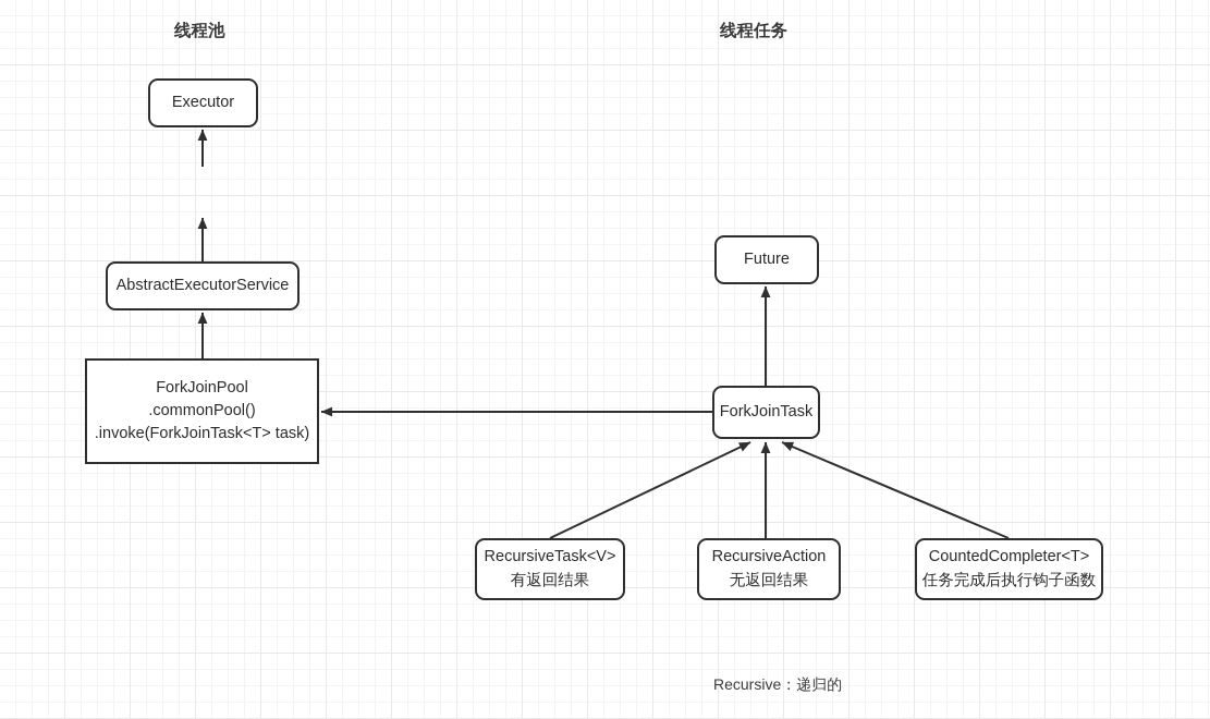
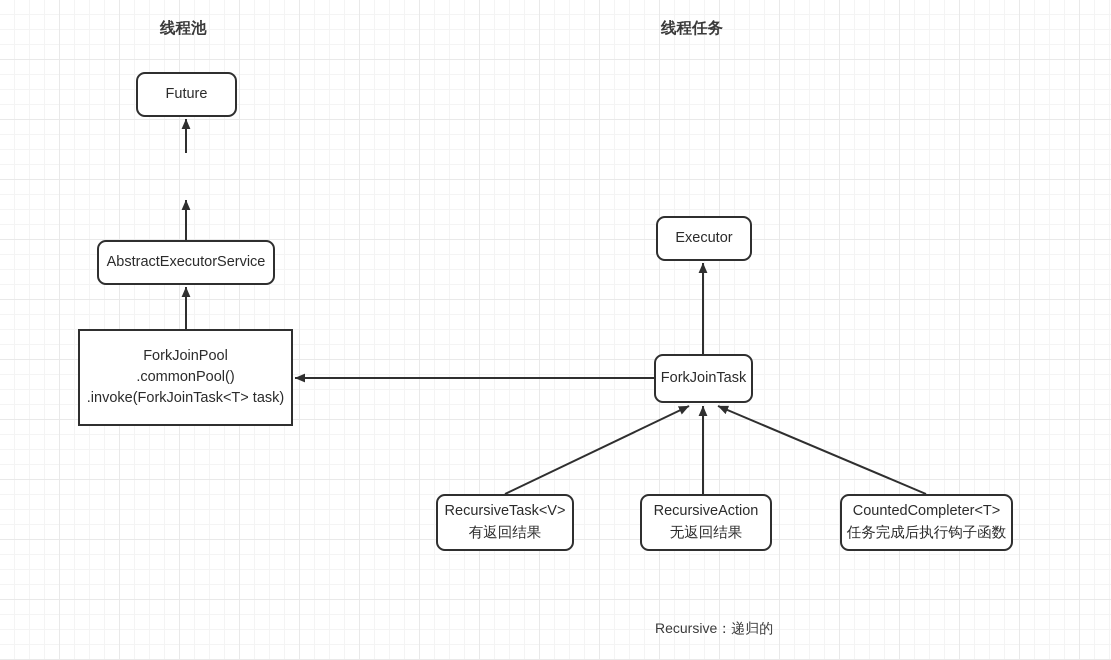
  线程池
  线程任务
- Executor
+ Future
  AbstractExecutorService
  ForkJoinPool
  .commonPool()
  .invoke(ForkJoinTask<T> task)
- Future
+ Executor
  ForkJoinTask
  RecursiveTask<V>
  有返回结果
  RecursiveAction
  无返回结果
  CountedCompleter<T>
  任务完成后执行钩子函数
  Recursive：递归的
